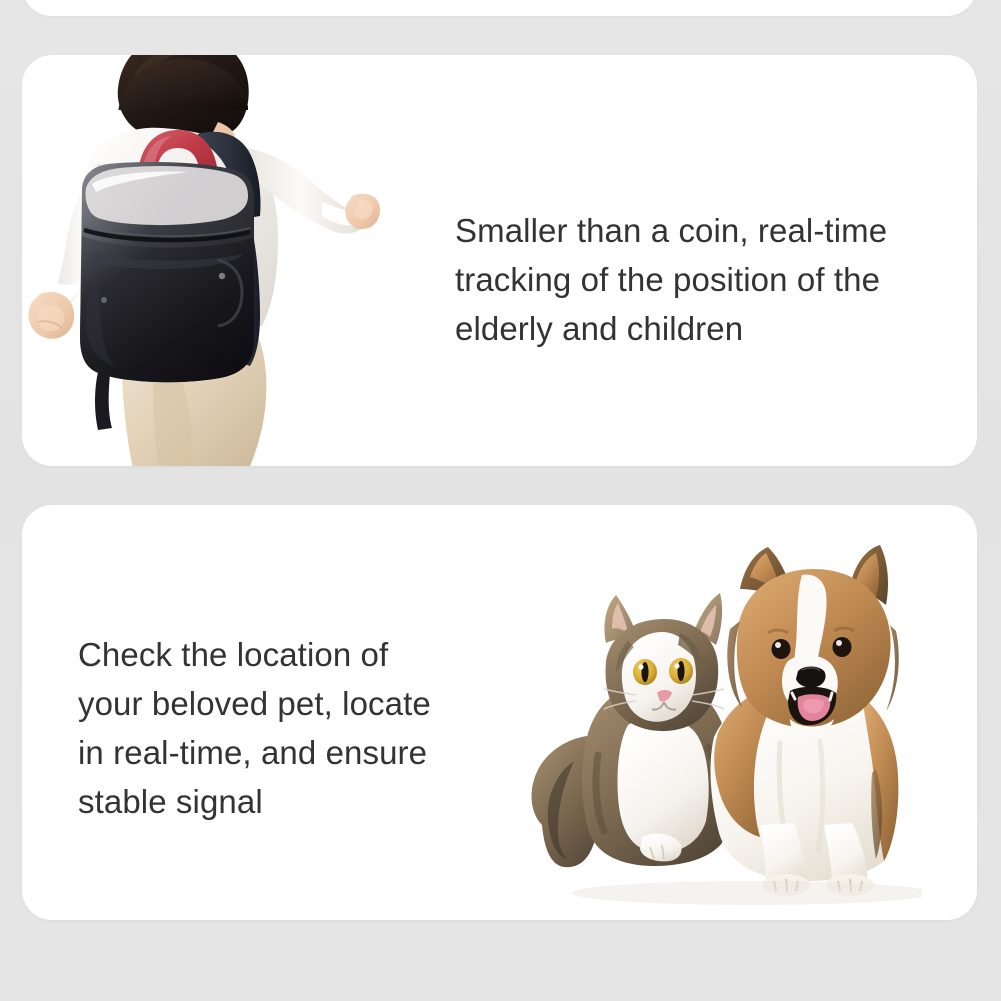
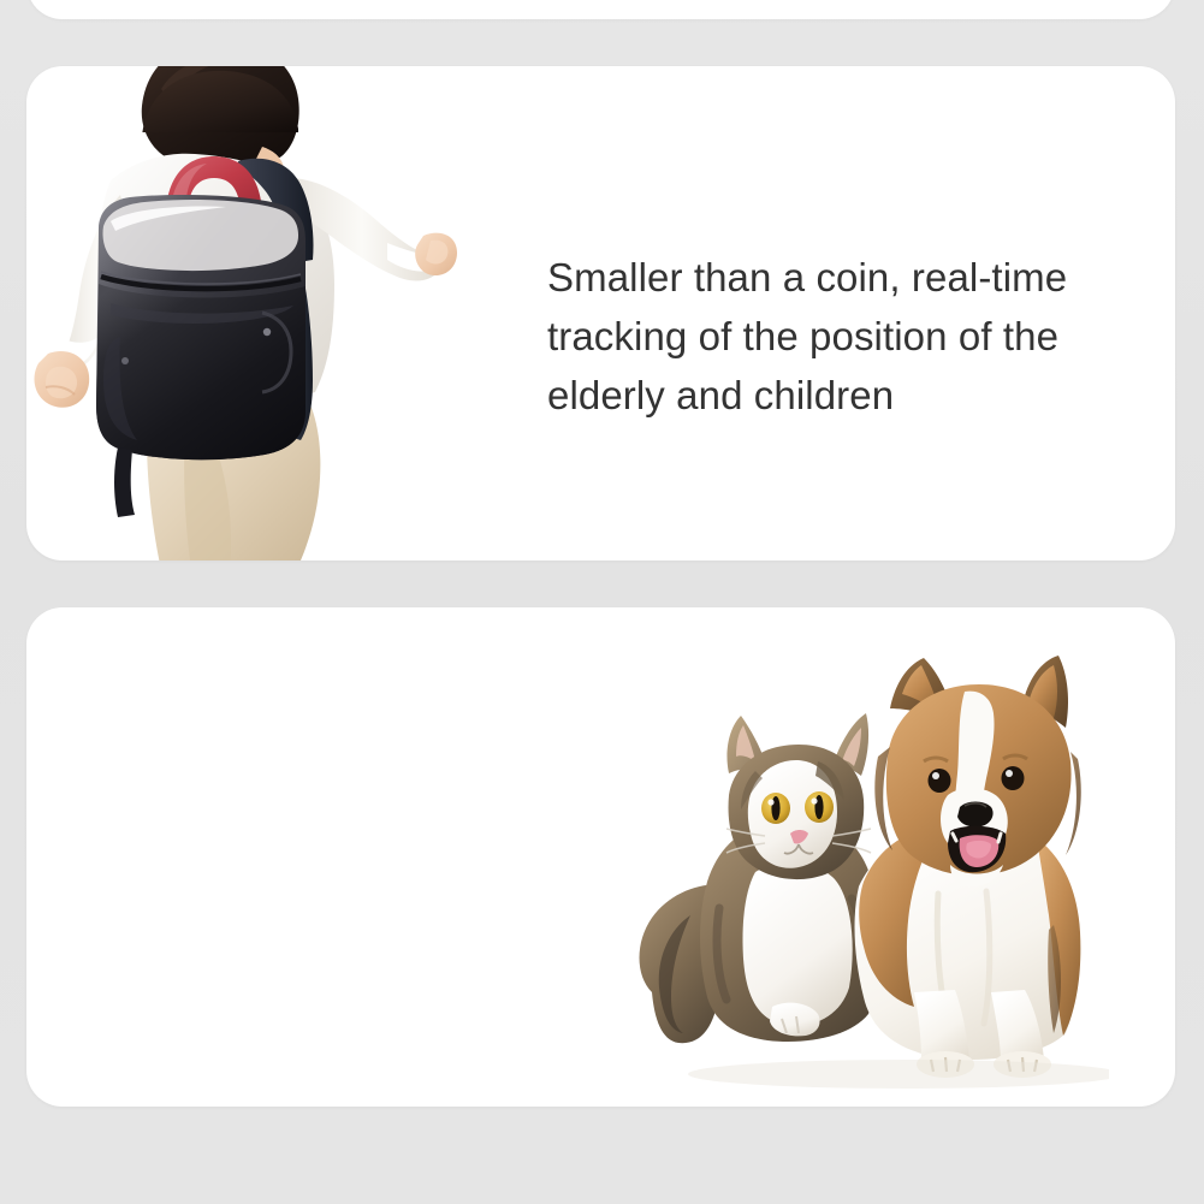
  Smaller than a coin, real-time
  tracking of the position of the
  elderly and children
- Check the location of
- your beloved pet, locate
- in real-time, and ensure
- stable signal
